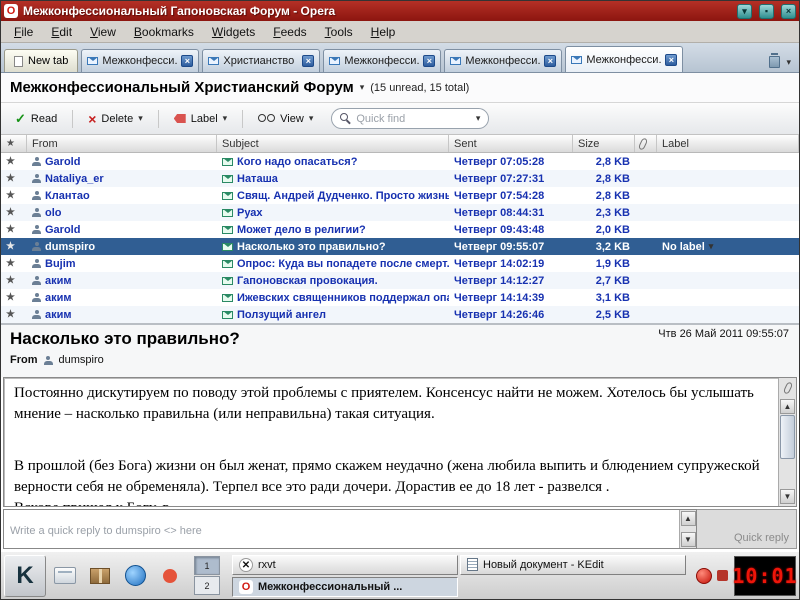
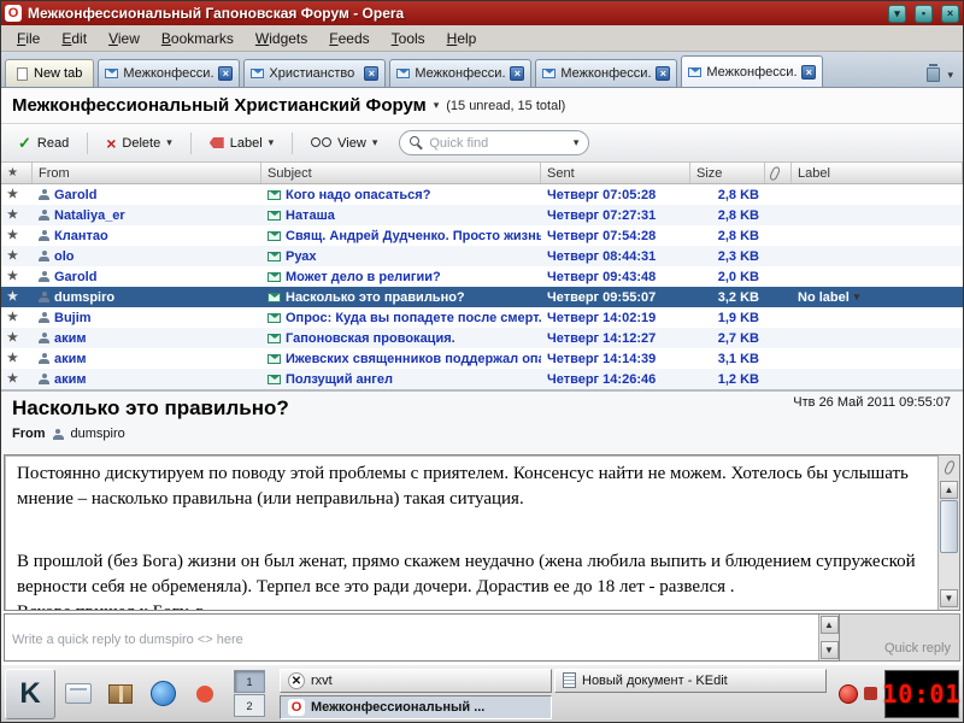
  O
  Межконфессиональный Гапоновская Форум - Opera
  ▾
  ▪
  ×
  File
  Edit
  View
  Bookmarks
  Widgets
  Feeds
  Tools
  Help
  New tab
  Межконфесси.
  ×
  Христианство
  ×
  Межконфесси.
  ×
  Межконфесси.
  ×
  Межконфесси.
  ×
  ▾
  Межконфессиональный Христианский Форум
  ▾
  (15 unread, 15 total)
  ✓
  Read
  ×
  Delete
  ▾
  Label
  ▾
  View
  ▾
  Quick find
  ▾
  ★
  From
  Subject
  Sent
  Size
  Label
  ★
  Garold
  Кого надо опасаться?
  Четверг 07:05:28
  2,8 KB
  ★
  Nataliya_er
  Наташа
  Четверг 07:27:31
  2,8 KB
  ★
  Клантао
  Свящ. Андрей Дудченко. Просто жизнь
  Четверг 07:54:28
  2,8 KB
  ★
  olo
  Руах
  Четверг 08:44:31
  2,3 KB
  ★
  Garold
  Может дело в религии?
  Четверг 09:43:48
  2,0 KB
  ★
  dumspiro
  Насколько это правильно?
  Четверг 09:55:07
  3,2 KB
  No label
  ▾
  ★
  Bujim
  Опрос: Куда вы попадете после смерт.
  Четверг 14:02:19
  1,9 KB
  ★
  аким
  Гапоновская провокация.
  Четверг 14:12:27
  2,7 KB
  ★
  аким
  Ижевских священников поддержал оп
  Четверг 14:14:39
  3,1 KB
  ★
  аким
  Ползущий ангел
  Четверг 14:26:46
- 2,5 KB
+ 1,2 KB
  Чтв 26 Май 2011 09:55:07
  Насколько это правильно?
  From
  dumspiro
  Постоянно дискутируем по поводу этой проблемы с приятелем. Консенсус найти не можем. Хотелось бы услышать мнение – насколько правильна (или неправильна) такая ситуация.
  В прошлой (без Бога) жизни он был женат, прямо скажем неудачно (жена любила выпить и блюдением супружеской верности себя не обременяла). Терпел все это ради дочери. Дорастив ее до 18 лет - развелся .
  ▲
  ▼
  Write a quick reply to dumspiro <> here
  ▲
  ▼
  Quick reply
  K
  1
  2
  ✕
  rxvt
  Новый документ - KEdit
  O
  Межконфессиональный ...
  10:01
